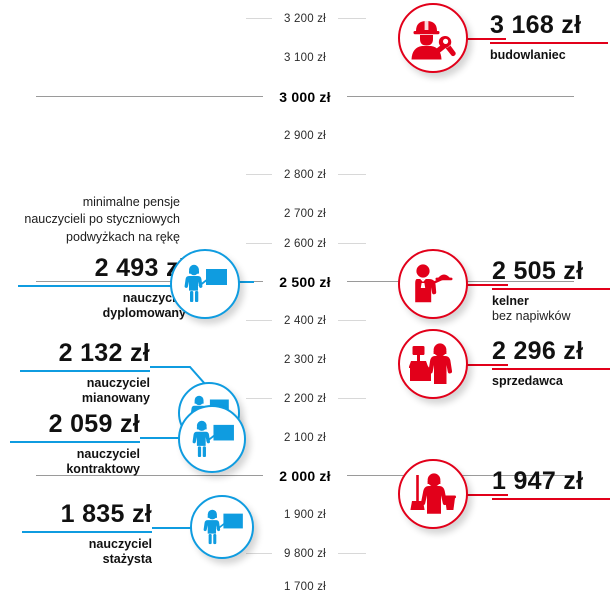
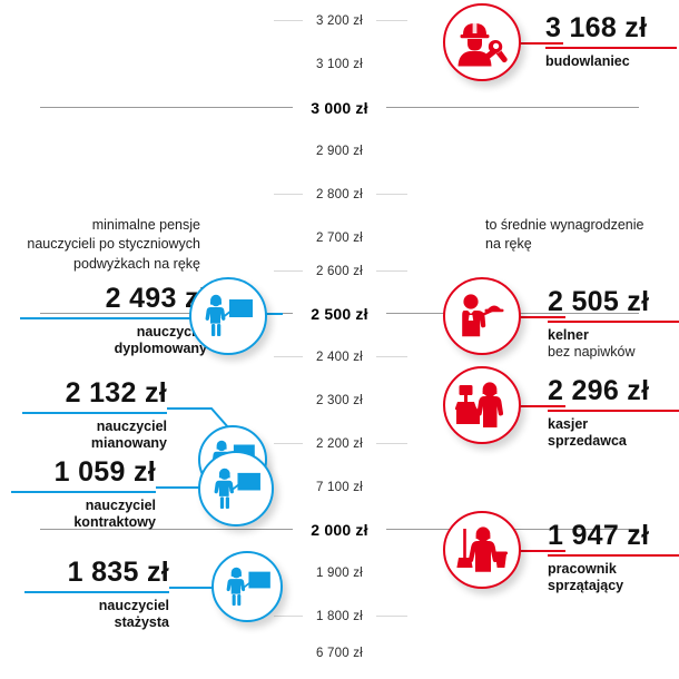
  3 200 zł
  3 100 zł
  3 000 zł
  2 900 zł
  2 800 zł
  2 700 zł
  2 600 zł
  2 500 zł
  2 400 zł
  2 300 zł
  2 200 zł
- 2 100 zł
+ 7 100 zł
  2 000 zł
  1 900 zł
- 9 800 zł
+ 1 800 zł
- 1 700 zł
+ 6 700 zł
  minimalne pensje
  nauczycieli po styczniowych
  podwyżkach na rękę
+ to średnie wynagrodzenie
+ na rękę
  2 493 z
  nauczyc
  dyplomowany
  2 132 zł
  nauczyciel
  mianowany
- 2 059 zł
+ 1 059 zł
  nauczyciel
  kontraktowy
  1 835 zł
  nauczyciel
  stażysta
  3 168 zł
  budowlaniec
  2 505 zł
  kelner
  bez napiwków
  2 296 zł
+ kasjer
  sprzedawca
  1 947 zł
+ pracownik
+ sprzątający
